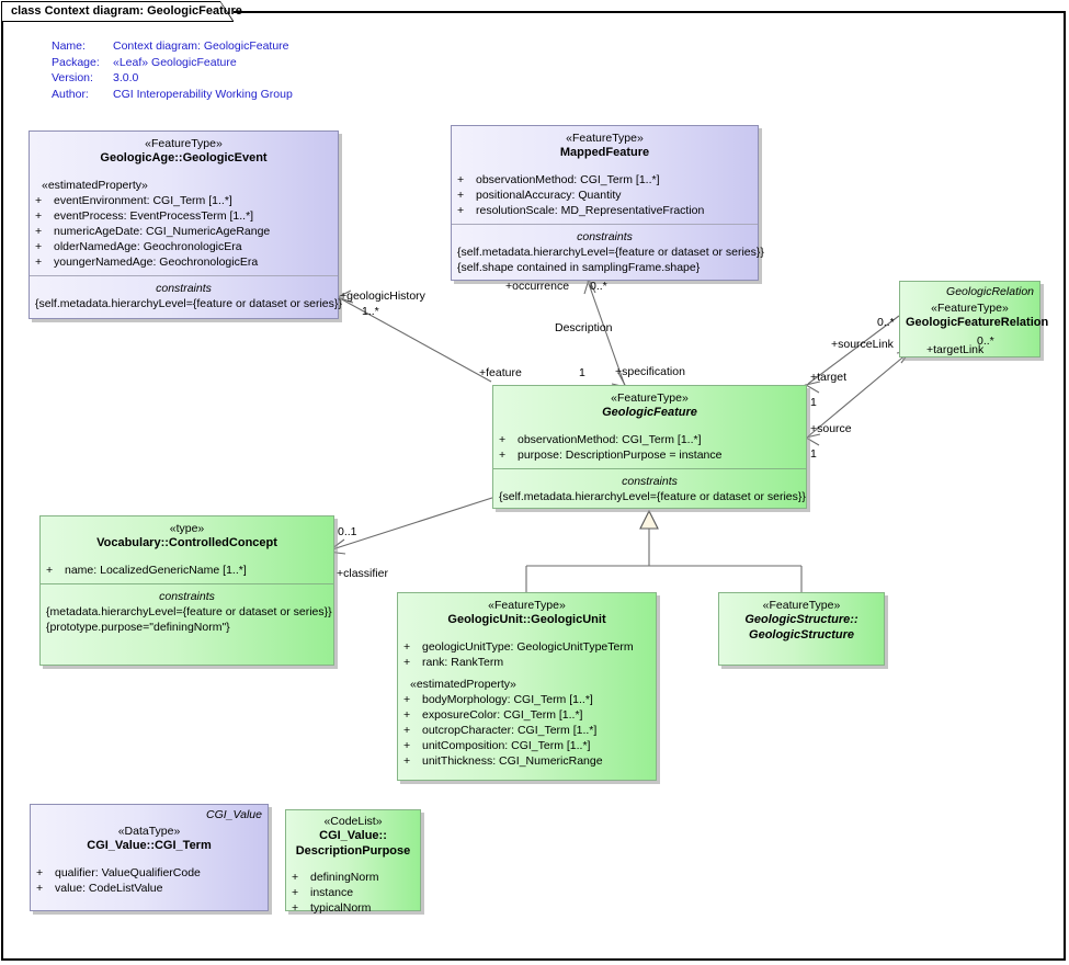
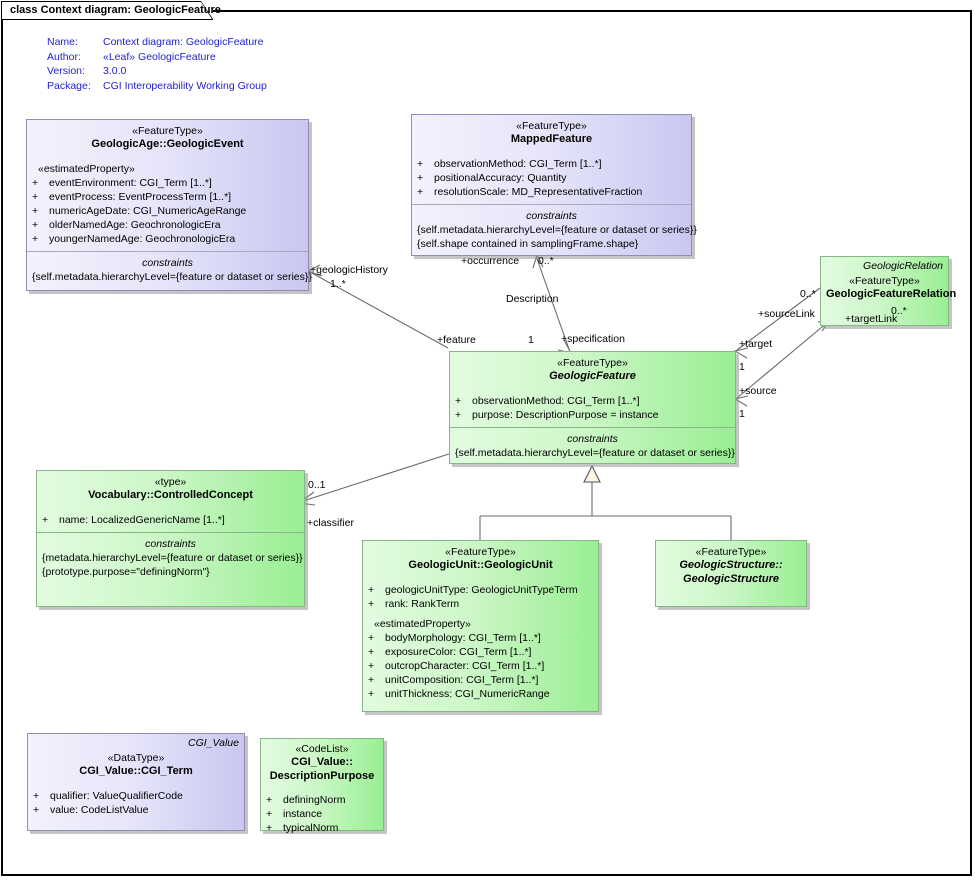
  class Context diagram: GeologicFeature
  Name:	Context diagram: GeologicFeature
- Package:	«Leaf» GeologicFeature
+ Author:	«Leaf» GeologicFeature
  Version:	3.0.0
- Author:	CGI Interoperability Working Group
+ Package:	CGI Interoperability Working Group
  «FeatureType»
  GeologicAge::GeologicEvent
  «estimatedProperty»
  +
  eventEnvironment: CGI_Term [1..*]
  +
  eventProcess: EventProcessTerm [1..*]
  +
  numericAgeDate: CGI_NumericAgeRange
  +
  olderNamedAge: GeochronologicEra
  +
  youngerNamedAge: GeochronologicEra
  constraints
  {self.metadata.hierarchyLevel={feature or dataset or series}}
  «FeatureType»
  MappedFeature
  +
  observationMethod: CGI_Term [1..*]
  +
  positionalAccuracy: Quantity
  +
  resolutionScale: MD_RepresentativeFraction
  constraints
  {self.metadata.hierarchyLevel={feature or dataset or series}}
  {self.shape contained in samplingFrame.shape}
  GeologicRelation
  «FeatureType»
  GeologicFeatureRelation
  «FeatureType»
  GeologicFeature
  +
  observationMethod: CGI_Term [1..*]
  +
  purpose: DescriptionPurpose = instance
  constraints
  {self.metadata.hierarchyLevel={feature or dataset or series}}
  «type»
  Vocabulary::ControlledConcept
  +
  name: LocalizedGenericName [1..*]
  constraints
  {metadata.hierarchyLevel={feature or dataset or series}}
  {prototype.purpose="definingNorm"}
  «FeatureType»
  GeologicUnit::GeologicUnit
  +
  geologicUnitType: GeologicUnitTypeTerm
  +
  rank: RankTerm
  «estimatedProperty»
  +
  bodyMorphology: CGI_Term [1..*]
  +
  exposureColor: CGI_Term [1..*]
  +
  outcropCharacter: CGI_Term [1..*]
  +
  unitComposition: CGI_Term [1..*]
  +
  unitThickness: CGI_NumericRange
  «FeatureType»
  GeologicStructure::
  GeologicStructure
  CGI_Value
  «DataType»
  CGI_Value::CGI_Term
  +
  qualifier: ValueQualifierCode
  +
  value: CodeListValue
  «CodeList»
  CGI_Value::
  DescriptionPurpose
  +
  definingNorm
  +
  instance
  +
  typicalNorm
  +geologicHistory
  1..*
  +occurrence
  0..*
  Description
  +specification
  1
  +feature
  +sourceLink
  0..*
  +targetLink
  0..*
  +target
  1
  +source
  1
  0..1
  +classifier
